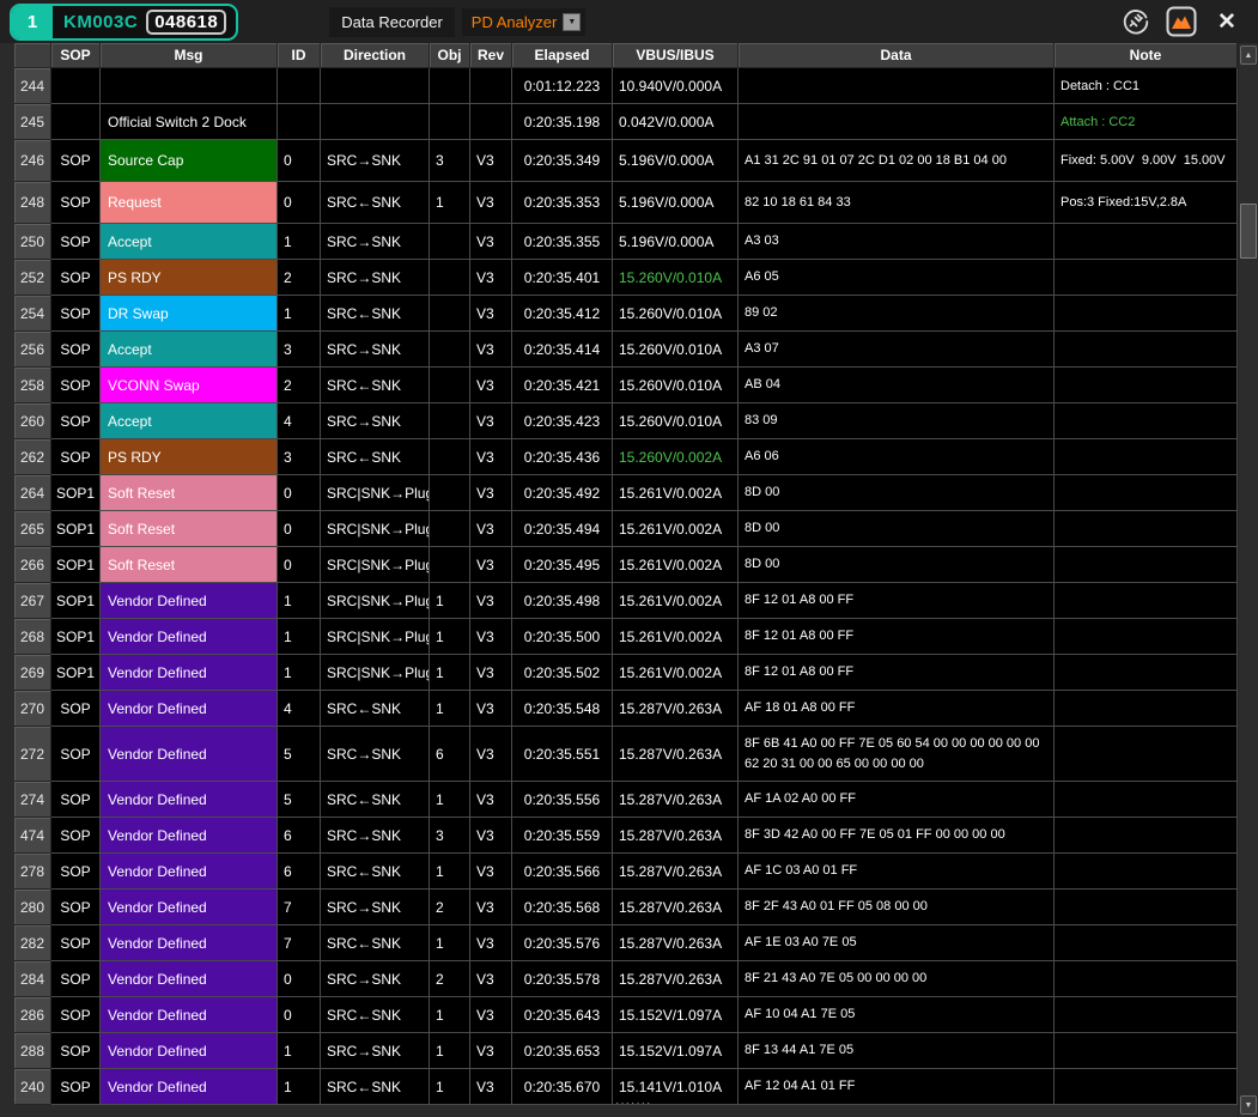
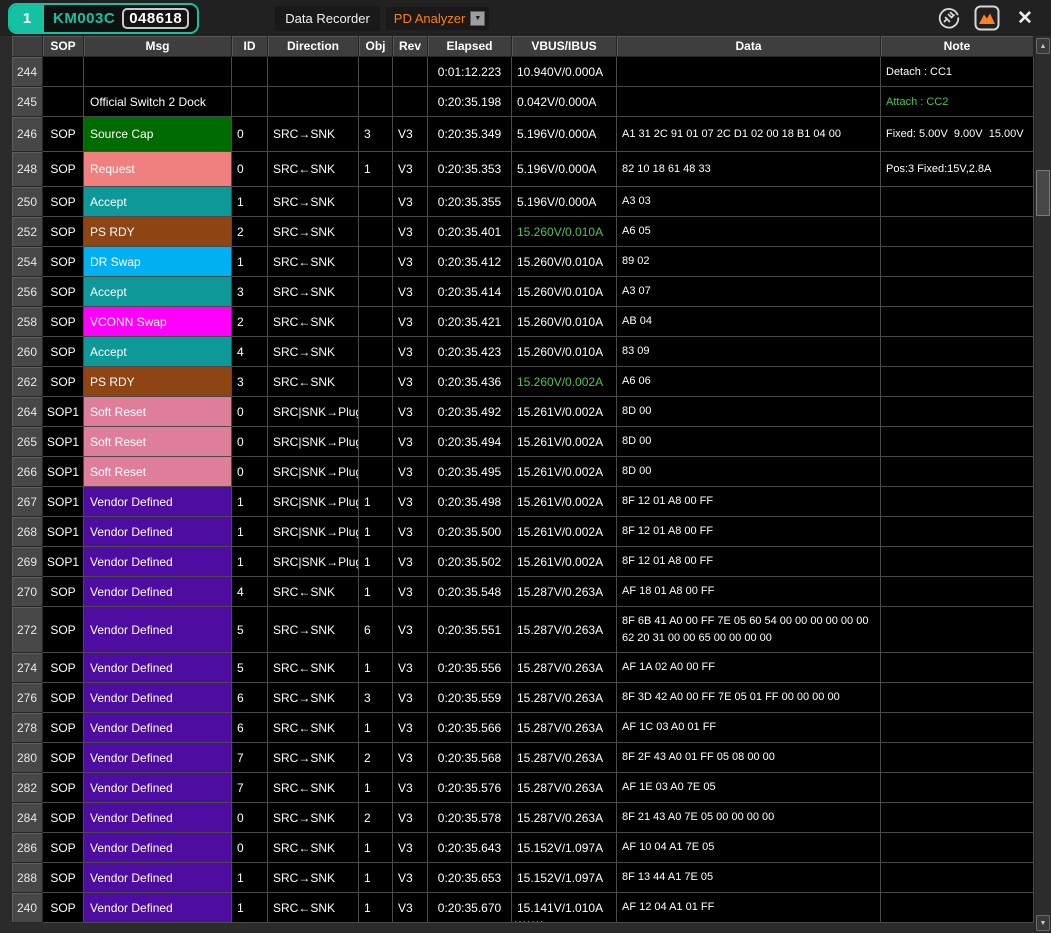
  1
  KM003C
  048618
  Data Recorder
  PD Analyzer
  ✕
  SOP
  Msg
  ID
  Direction
  Obj
  Rev
  Elapsed
  VBUS/IBUS
  Data
  Note
  244
  0:01:12.223
  10.940V/0.000A
  Detach : CC1
  245
  Official Switch 2 Dock
  0:20:35.198
  0.042V/0.000A
  Attach : CC2
  246
  SOP
  Source Cap
  0
  SRC→SNK
  3
  V3
  0:20:35.349
  5.196V/0.000A
  A1 31 2C 91 01 07 2C D1 02 00 18 B1 04 00
  Fixed: 5.00V 9.00V 15.00V
  248
  SOP
  Request
  0
  SRC←SNK
  1
  V3
  0:20:35.353
  5.196V/0.000A
- 82 10 18 61 84 33
+ 82 10 18 61 48 33
  Pos:3 Fixed:15V,2.8A
  250
  SOP
  Accept
  1
  SRC→SNK
  V3
  0:20:35.355
  5.196V/0.000A
  A3 03
  252
  SOP
  PS RDY
  2
  SRC→SNK
  V3
  0:20:35.401
  15.260V/0.010A
  A6 05
  254
  SOP
  DR Swap
  1
  SRC←SNK
  V3
  0:20:35.412
  15.260V/0.010A
  89 02
  256
  SOP
  Accept
  3
  SRC→SNK
  V3
  0:20:35.414
  15.260V/0.010A
  A3 07
  258
  SOP
  VCONN Swap
  2
  SRC←SNK
  V3
  0:20:35.421
  15.260V/0.010A
  AB 04
  260
  SOP
  Accept
  4
  SRC→SNK
  V3
  0:20:35.423
  15.260V/0.010A
  83 09
  262
  SOP
  PS RDY
  3
  SRC←SNK
  V3
  0:20:35.436
  15.260V/0.002A
  A6 06
  264
  SOP1
  Soft Reset
  0
  SRC|SNK→Plu
  V3
  0:20:35.492
  15.261V/0.002A
  8D 00
  265
  SOP1
  Soft Reset
  0
  SRC|SNK→Plu
  V3
  0:20:35.494
  15.261V/0.002A
  8D 00
  266
  SOP1
  Soft Reset
  0
  SRC|SNK→Plu
  V3
  0:20:35.495
  15.261V/0.002A
  8D 00
  267
  SOP1
  Vendor Defined
  1
  SRC|SNK→Plu
  1
  V3
  0:20:35.498
  15.261V/0.002A
  8F 12 01 A8 00 FF
  268
  SOP1
  Vendor Defined
  1
  SRC|SNK→Plu
  1
  V3
  0:20:35.500
  15.261V/0.002A
  8F 12 01 A8 00 FF
  269
  SOP1
  Vendor Defined
  1
  SRC|SNK→Plu
  1
  V3
  0:20:35.502
  15.261V/0.002A
  8F 12 01 A8 00 FF
  270
  SOP
  Vendor Defined
  4
  SRC←SNK
  1
  V3
  0:20:35.548
  15.287V/0.263A
  AF 18 01 A8 00 FF
  272
  SOP
  Vendor Defined
  5
  SRC→SNK
  6
  V3
  0:20:35.551
  15.287V/0.263A
  8F 6B 41 A0 00 FF 7E 05 60 54 00 00 00 00 00 00 62 20 31 00 00 65 00 00 00 00
  274
  SOP
  Vendor Defined
  5
  SRC←SNK
  1
  V3
  0:20:35.556
  15.287V/0.263A
  AF 1A 02 A0 00 FF
- 474
+ 276
  SOP
  Vendor Defined
  6
  SRC→SNK
  3
  V3
  0:20:35.559
  15.287V/0.263A
  8F 3D 42 A0 00 FF 7E 05 01 FF 00 00 00 00
  278
  SOP
  Vendor Defined
  6
  SRC←SNK
  1
  V3
  0:20:35.566
  15.287V/0.263A
  AF 1C 03 A0 01 FF
  280
  SOP
  Vendor Defined
  7
  SRC→SNK
  2
  V3
  0:20:35.568
  15.287V/0.263A
  8F 2F 43 A0 01 FF 05 08 00 00
  282
  SOP
  Vendor Defined
  7
  SRC←SNK
  1
  V3
  0:20:35.576
  15.287V/0.263A
  AF 1E 03 A0 7E 05
  284
  SOP
  Vendor Defined
  0
  SRC→SNK
  2
  V3
  0:20:35.578
  15.287V/0.263A
  8F 21 43 A0 7E 05 00 00 00 00
  286
  SOP
  Vendor Defined
  0
  SRC←SNK
  1
  V3
  0:20:35.643
  15.152V/1.097A
  AF 10 04 A1 7E 05
  288
  SOP
  Vendor Defined
  1
  SRC→SNK
  1
  V3
  0:20:35.653
  15.152V/1.097A
  8F 13 44 A1 7E 05
  240
  SOP
  Vendor Defined
  1
  SRC←SNK
  1
  V3
  0:20:35.670
  15.141V/1.010A
  AF 12 04 A1 01 FF
  ·······
